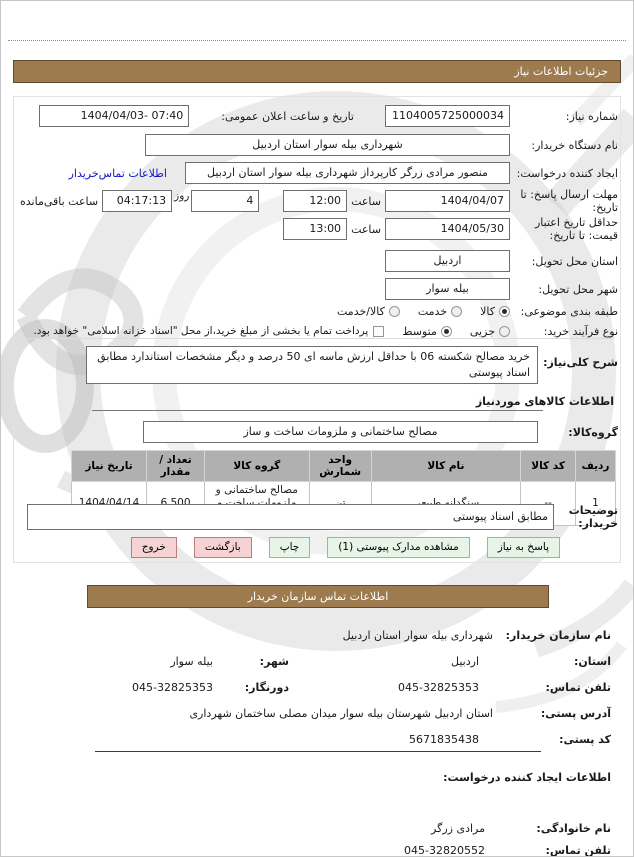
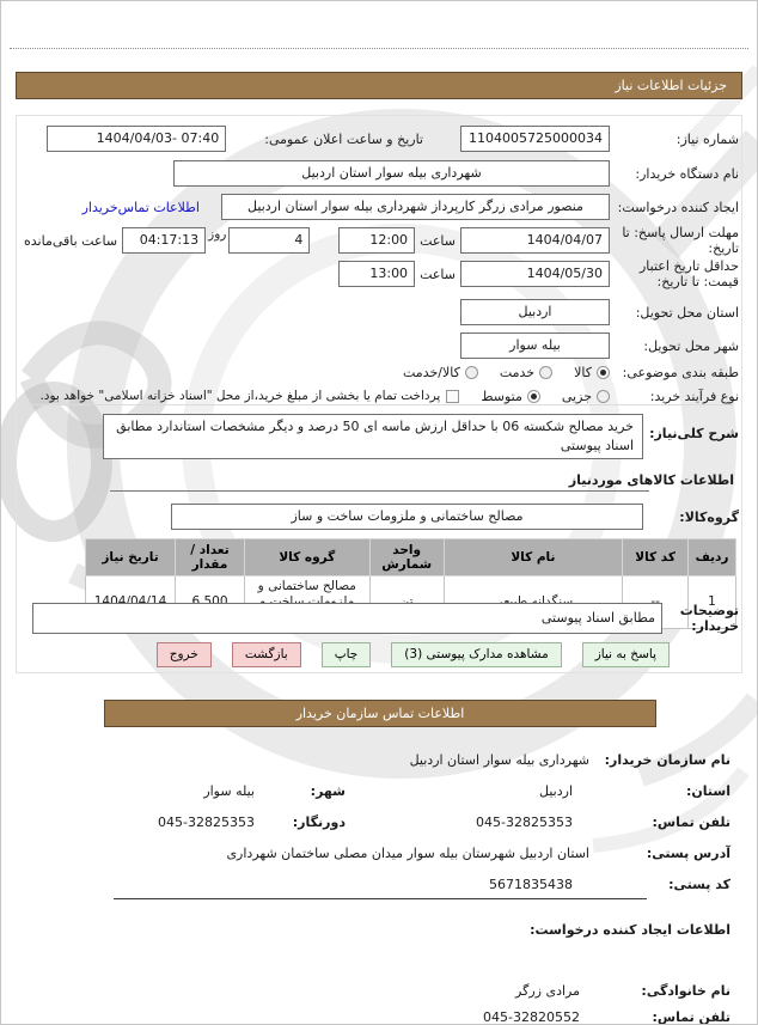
  جزئیات اطلاعات نیاز
  شماره نیاز:
  1104005725000034
  تاریخ و ساعت اعلان عمومی:
  1404/04/03- 07:40
  نام دستگاه خریدار:
  شهرداری بیله سوار استان اردبیل
  ایجاد کننده درخواست:
  منصور مرادی زرگر کارپرداز شهرداری بیله سوار استان اردبیل
  اطلاعات تماس‌خریدار
  مهلت ارسال پاسخ: تا تاریخ:
  1404/04/07
  ساعت
  12:00
  4
  روز
  04:17:13
  ساعت باقی‌مانده
  حداقل تاریخ اعتبار قیمت: تا تاریخ:
  1404/05/30
  ساعت
  13:00
  استان محل تحویل:
  اردبیل
  شهر محل تحویل:
  بیله سوار
  طبقه بندی موضوعی:
  کالا
  خدمت
  کالا/خدمت
  نوع فرآیند خرید:
  جزیی
  متوسط
  پرداخت تمام یا بخشی از مبلغ خرید،از محل "اسناد خزانه اسلامی" خواهد بود.
  شرح کلی‌نیاز:
  خرید مصالح شکسته 06 با حداقل ارزش ماسه ای 50 درصد و دیگر مشخصات استاندارد مطابق اسناد پیوستی
  اطلاعات کالاهای موردنیاز
  گروه‌کالا:
  مصالح ساختمانی و ملزومات ساخت و ساز
  ردیف	کد کالا	نام کالا	واحد شمارش	گروه کالا	تعداد / مقدار	تاریخ نیاز
  1	--	سنگدانه طبیعی	تن	مصالح ساختمانی و ملزومات ساخت و	6,500	1404/04/14
  توضیحات خریدار:
  مطابق اسناد پیوستی
  پاسخ به نیاز
- مشاهده مدارک پیوستی (1)
+ مشاهده مدارک پیوستی (3)
  چاپ
  بازگشت
  خروج
  اطلاعات تماس سازمان خریدار
  نام سازمان خریدار:
  شهرداری بیله سوار استان اردبیل
  استان:
  اردبیل
  شهر:
  بیله سوار
  تلفن تماس:
  045-32825353
  دورنگار:
  045-32825353
  آدرس پستی:
  استان اردبیل شهرستان بیله سوار میدان مصلی ساختمان شهرداری
  کد پستی:
  5671835438
  اطلاعات ایجاد کننده درخواست:
  نام خانوادگی:
  مرادی زرگر
  تلفن تماس:
  045-32820552
